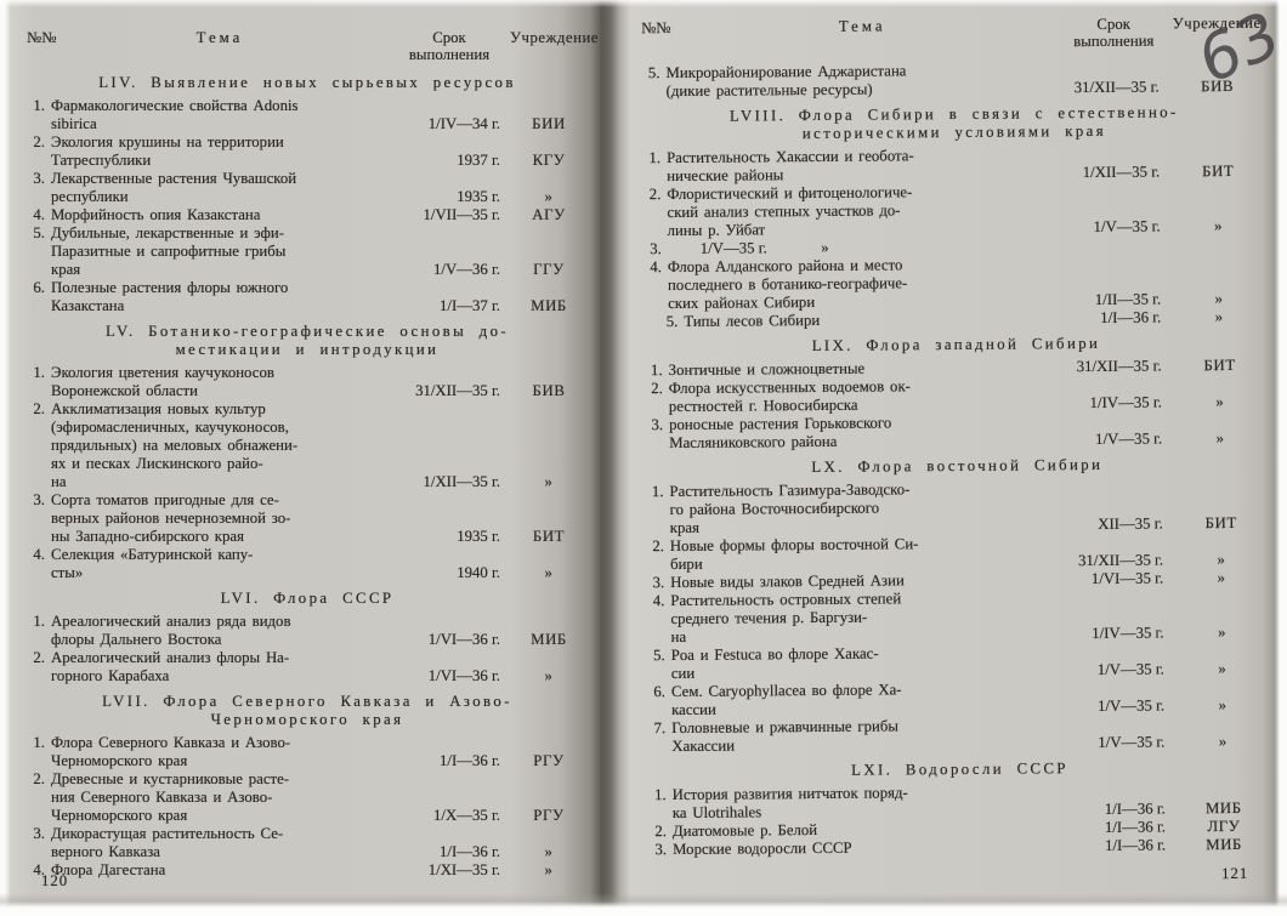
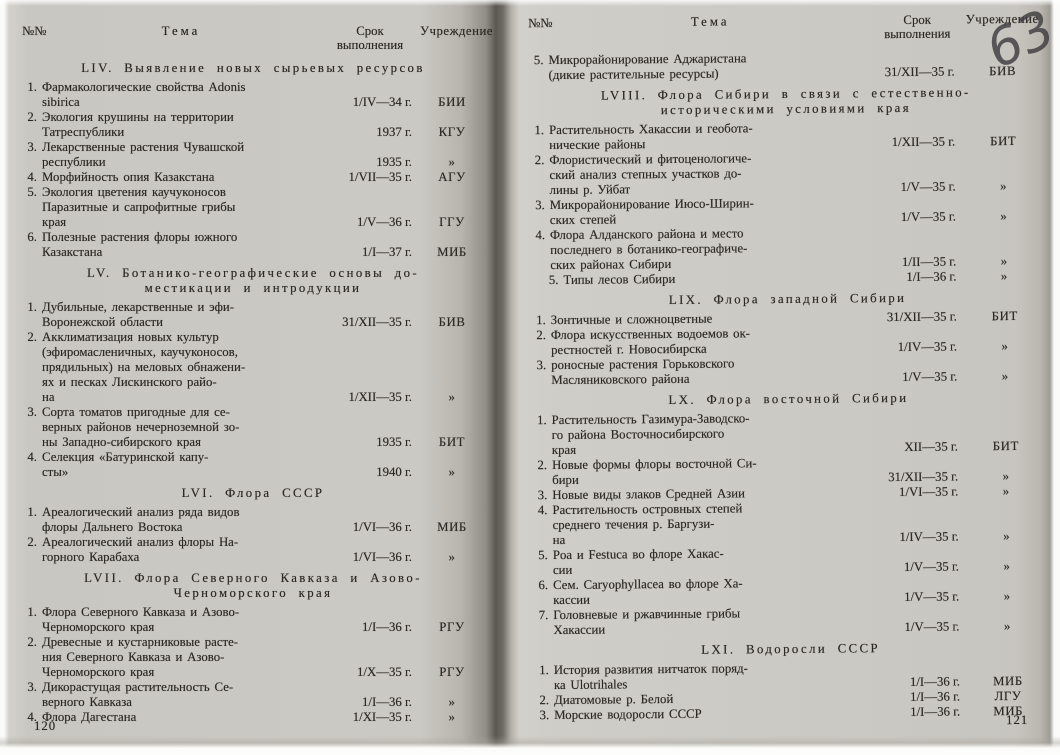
  №№
  Тема
  Срок
  выполнения
  Учреждение
  LIV. Выявление новых сырьевых ресурсов
  1.
  Фармакологические свойства Adonis
  sibirica
  1/IV—34 г.
  БИИ
  2.
  Экология крушины на территории
  Татреспублики
  1937 г.
  КГУ
  3.
  Лекарственные растения Чувашской
  республики
  1935 г.
  »
  4.
  Морфийность опия Казакстана
  1/VII—35 г.
  АГУ
  5.
- Дубильные, лекарственные и эфи-
+ Экология цветения каучуконосов
  Паразитные и сапрофитные грибы
  края
  1/V—36 г.
  ГГУ
  6.
  Полезные растения флоры южного
  Казакстана
  1/I—37 г.
  МИБ
  LV. Ботанико-географические основы до-
  местикации и интродукции
  1.
- Экология цветения каучуконосов
+ Дубильные, лекарственные и эфи-
  Воронежской области
  31/XII—35 г.
  БИВ
  2.
  Акклиматизация новых культур
  (эфиромасленичных, каучуконосов,
  прядильных) на меловых обнажени-
  ях и песках Лискинского райо-
  на
  1/XII—35 г.
  »
  3.
  Сорта томатов пригодные для се-
  верных районов нечерноземной зо-
  ны Западно-сибирского края
  1935 г.
  БИТ
  4.
  Селекция «Батуринской капу-
  сты»
  1940 г.
  »
  LVI. Флора СССР
  1.
  Ареалогический анализ ряда видов
  флоры Дальнего Востока
  1/VI—36 г.
  МИБ
  2.
  Ареалогический анализ флоры На-
  горного Карабаха
  1/VI—36 г.
  »
  LVII. Флора Северного Кавказа и Азово-
  Черноморского края
  1.
  Флора Северного Кавказа и Азово-
  Черноморского края
  1/I—36 г.
  РГУ
  2.
  Древесные и кустарниковые расте-
  ния Северного Кавказа и Азово-
  Черноморского края
  1/X—35 г.
  РГУ
  3.
  Дикорастущая растительность Се-
  верного Кавказа
  1/I—36 г.
  »
  4.
  Флора Дагестана
  1/XI—35 г.
  »
  120
  №№
  Тема
  Срок
  выполнения
  Учреждение
  5.
  Микрорайонирование Аджаристана
  (дикие растительные ресурсы)
  31/XII—35 г.
  БИВ
  LVIII. Флора Сибири в связи с естественно-
  историческими условиями края
  1.
  Растительность Хакассии и геобота-
  нические районы
  1/XII—35 г.
  БИТ
  2.
  Флористический и фитоценологиче-
  ский анализ степных участков до-
  лины р. Уйбат
  1/V—35 г.
  »
  3.
+ Микрорайонирование Июсо-Ширин-
+ ских степей
  1/V—35 г.
  »
  4.
  Флора Алданского района и место
  последнего в ботанико-географиче-
  ских районах Сибири
  1/II—35 г.
  »
  5.
  Типы лесов Сибири
  1/I—36 г.
  »
  LIX. Флора западной Сибири
  1.
  Зонтичные и сложноцветные
  31/XII—35 г.
  БИТ
  2.
  Флора искусственных водоемов ок-
  рестностей г. Новосибирска
  1/IV—35 г.
  »
  3.
  роносные растения Горьковского
  Масляниковского района
  1/V—35 г.
  »
  LX. Флора восточной Сибири
  1.
  Растительность Газимура-Заводско-
  го района Восточносибирского
  края
  XII—35 г.
  БИТ
  2.
  Новые формы флоры восточной Си-
  бири
  31/XII—35 г.
  »
  3.
  Новые виды злаков Средней Азии
  1/VI—35 г.
  »
  4.
  Растительность островных степей
  среднего течения р. Баргузи-
  на
  1/IV—35 г.
  »
  5.
  Poa и Festuca во флоре Хакас-
  сии
  1/V—35 г.
  »
  6.
  Сем. Caryophyllacea во флоре Ха-
  кассии
  1/V—35 г.
  »
  7.
  Головневые и ржавчинные грибы
  Хакассии
  1/V—35 г.
  »
  LXI. Водоросли СССР
  1.
  История развития нитчаток поряд-
  ка Ulotrihales
  1/I—36 г.
  МИБ
  2.
  Диатомовые р. Белой
  1/I—36 г.
  ЛГУ
  3.
  Морские водоросли СССР
  1/I—36 г.
  МИБ
  121
